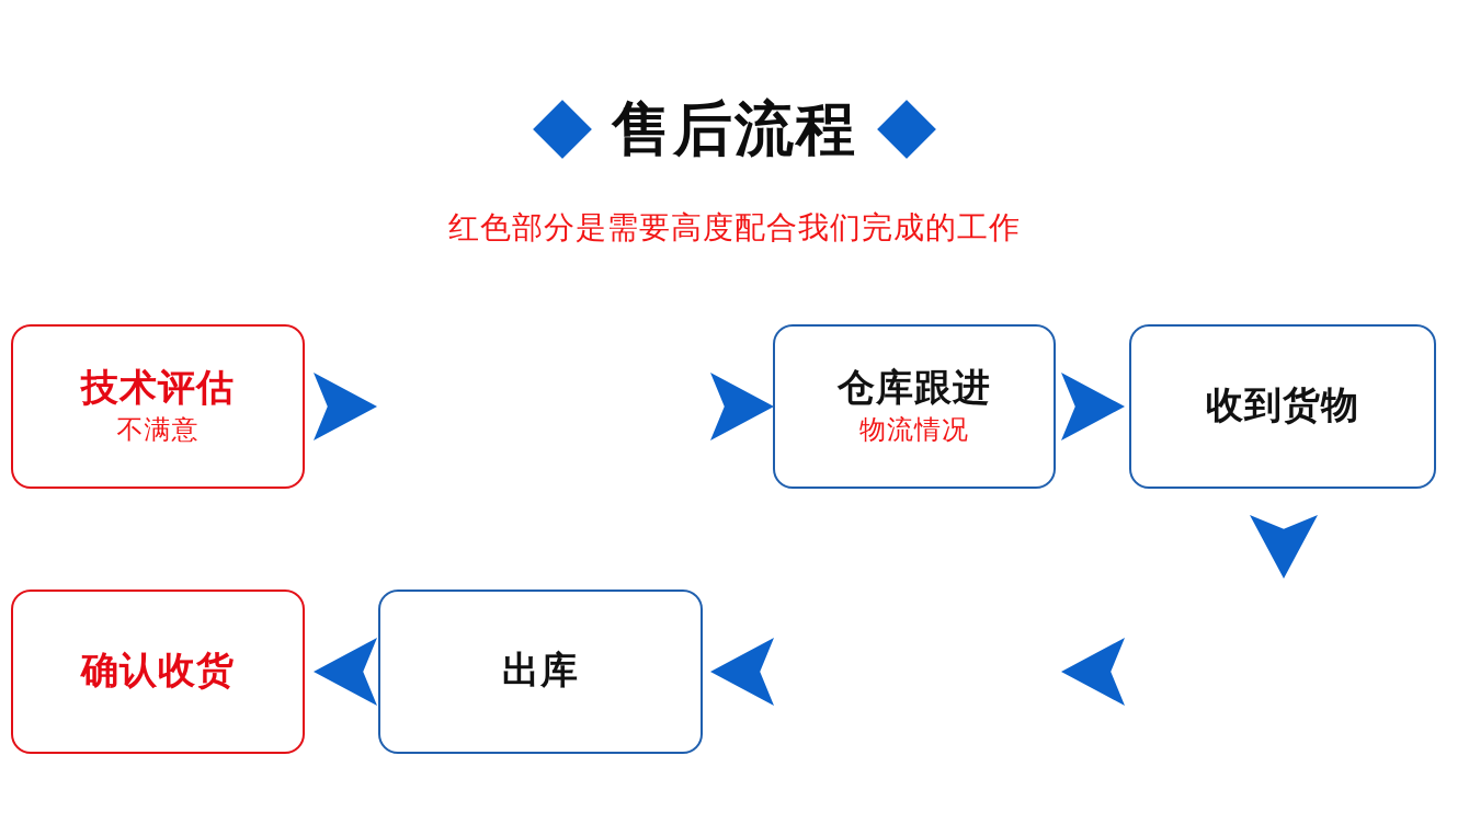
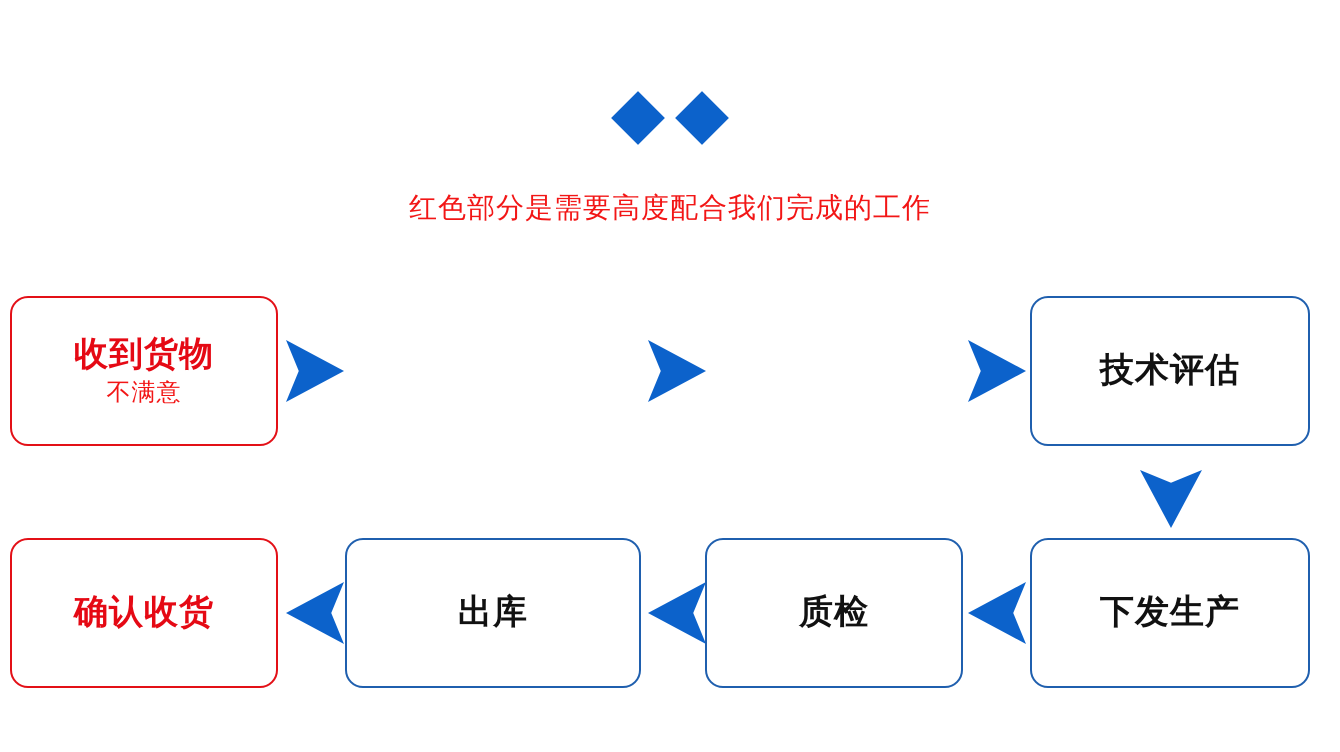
- 售后流程
  红色部分是需要高度配合我们完成的工作
- 技术评估
+ 收到货物
  不满意
- 仓库跟进
- 物流情况
- 收到货物
+ 技术评估
  确认收货
  出库
+ 质检
+ 下发生产
